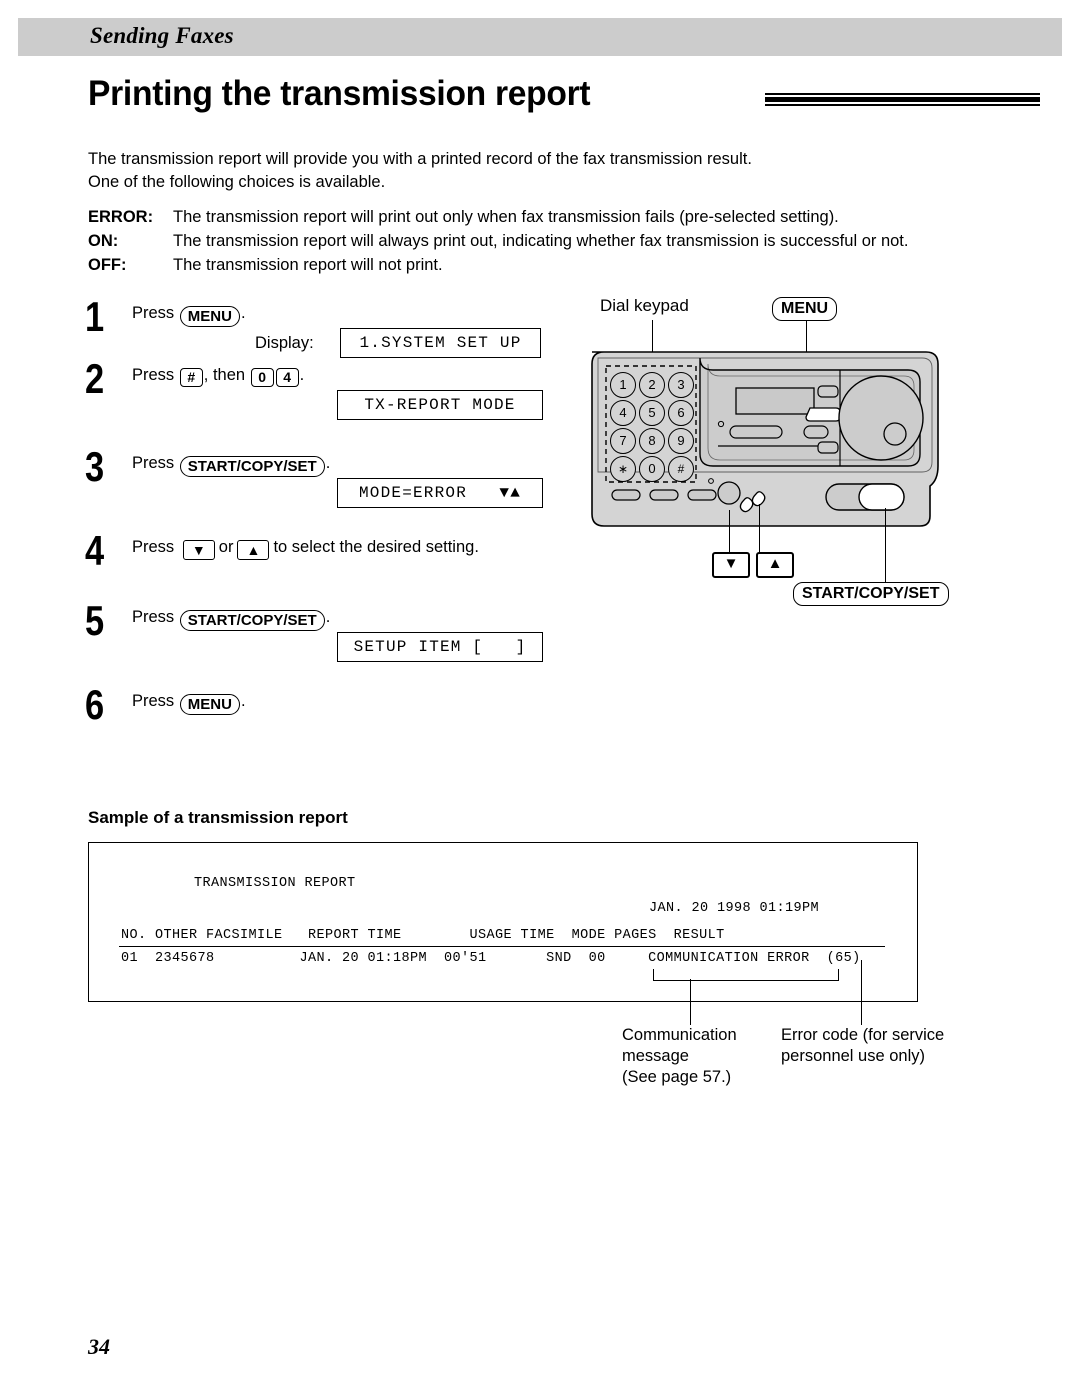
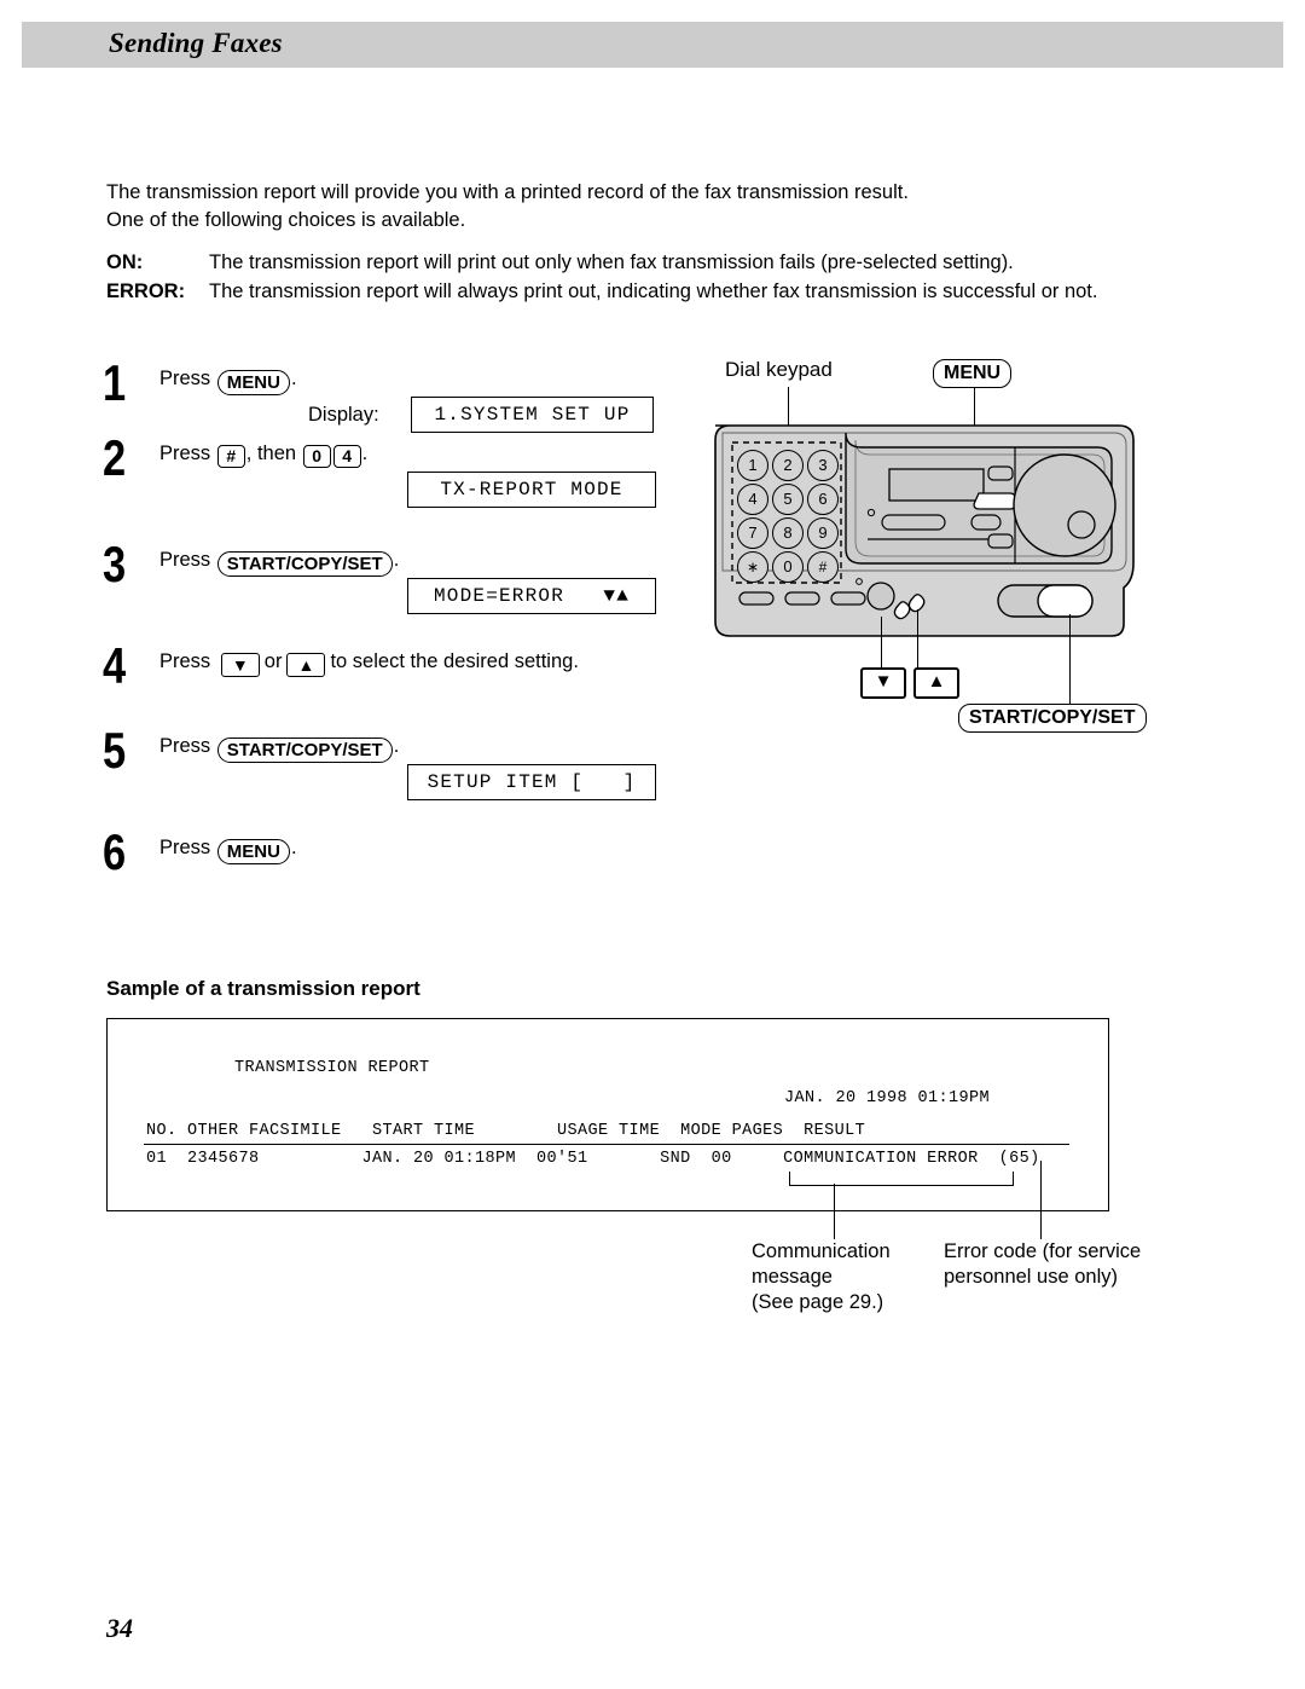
  Sending Faxes
- Printing the transmission report
  The transmission report will provide you with a printed record of the fax transmission result.
  One of the following choices is available.
- ERROR:
+ ON:
  The transmission report will print out only when fax transmission fails (pre-selected setting).
- ON:
+ ERROR:
  The transmission report will always print out, indicating whether fax transmission is successful or not.
- OFF:
- The transmission report will not print.
  1
  Press MENU .
  Display:
  1.SYSTEM SET UP
  2
  Press # , then 0 4 .
  TX-REPORT MODE
  3
  Press START/COPY/SET .
  MODE=ERROR ▼▲
  4
  Press ▼ or ▲ to select the desired setting.
  5
  Press START/COPY/SET .
  SETUP ITEM [ ]
  6
  Press MENU .
  Dial keypad
  MENU
  1
  2
  3
  4
  5
  6
  7
  8
  9
  ∗
  0
  #
  ▼
  ▲
  START/COPY/SET
  Sample of a transmission report
  TRANSMISSION REPORT
  JAN. 20 1998 01:19PM
- NO. OTHER FACSIMILE REPORT TIME USAGE TIME MODE PAGES RESULT
+ NO. OTHER FACSIMILE START TIME USAGE TIME MODE PAGES RESULT
  01 2345678 JAN. 20 01:18PM 00'51 SND 00 COMMUNICATION ERROR (65)
  Communication
  message
- (See page 57.)
+ (See page 29.)
  Error code (for service
  personnel use only)
  34
